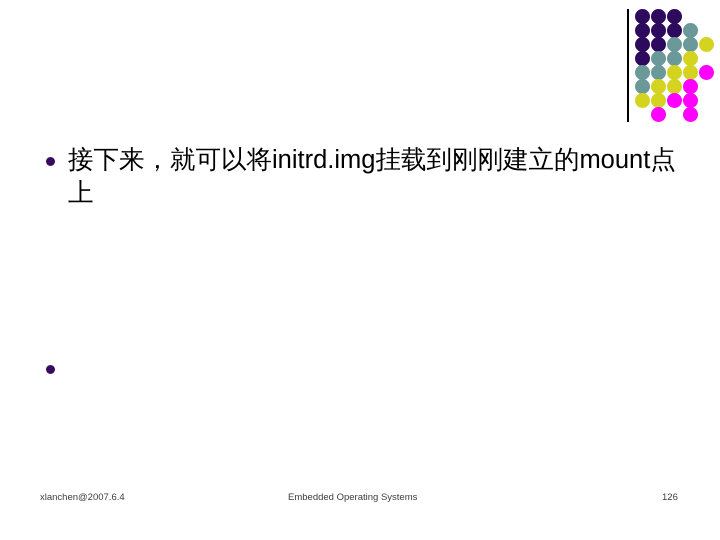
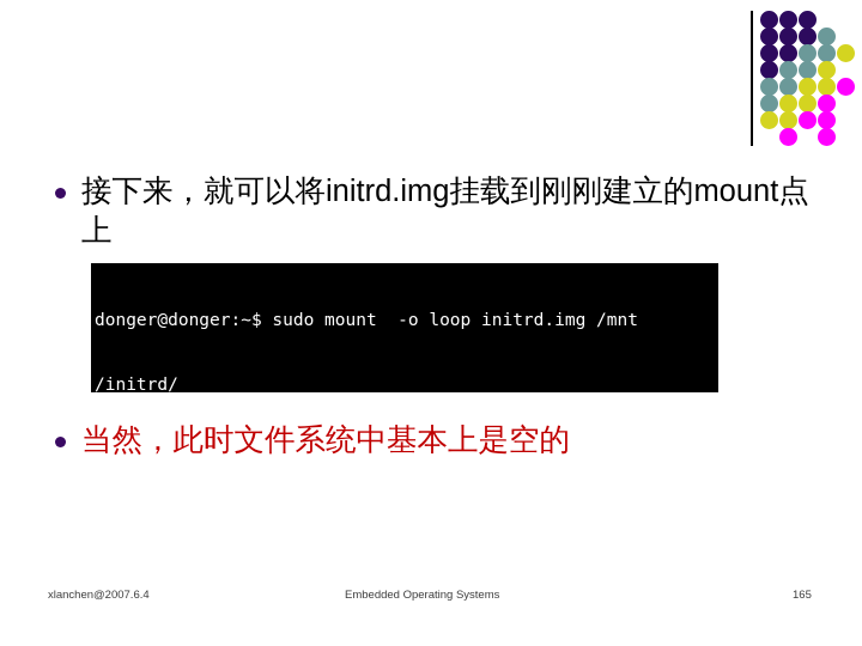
  接下来，就可以将initrd.img挂载到刚刚建立的mount点上
+ donger@donger:~$ sudo mount -o loop initrd.img /mnt
+ /initrd/
+ 当然，此时文件系统中基本上是空的
  xlanchen@2007.6.4
  Embedded Operating Systems
- 126
+ 165
